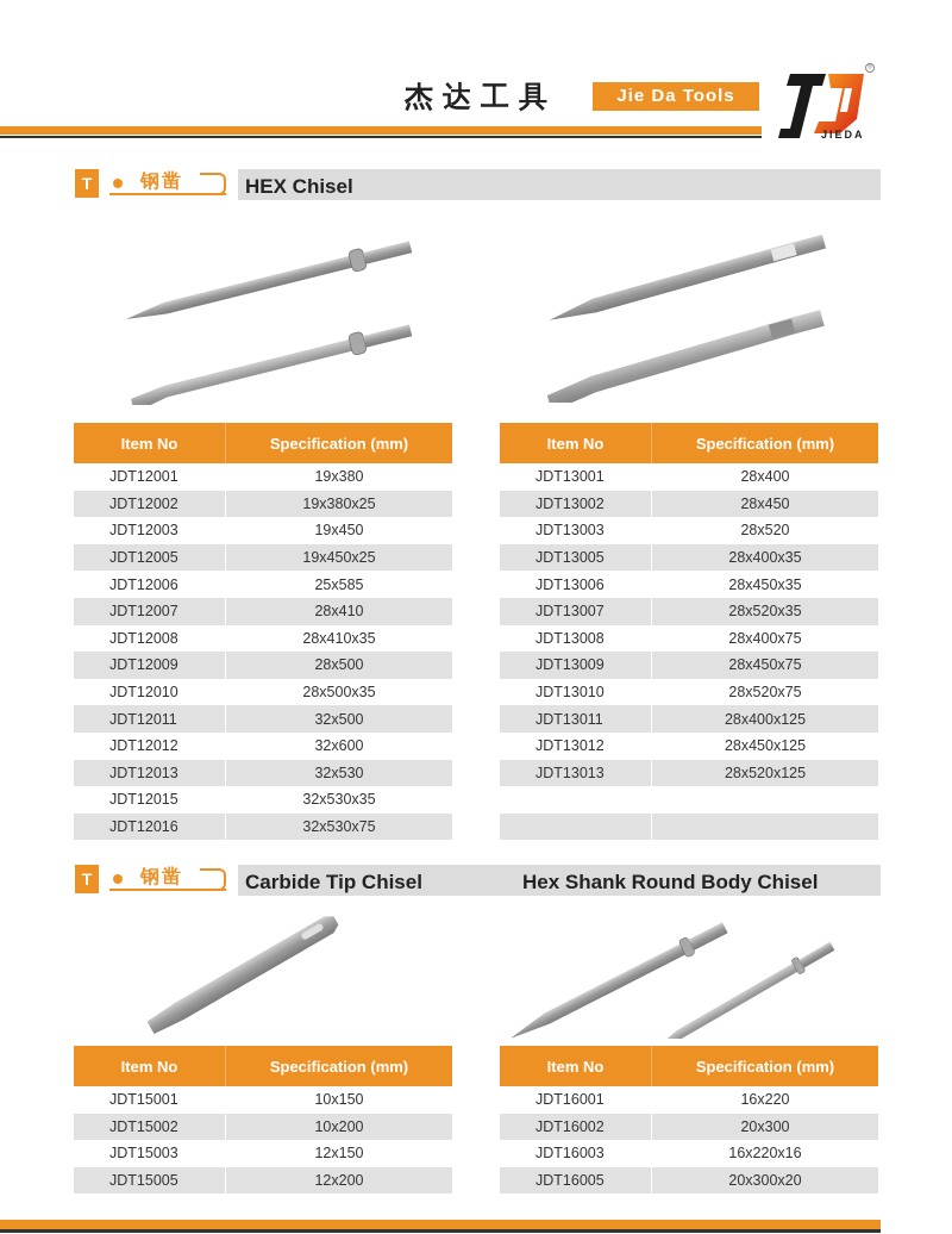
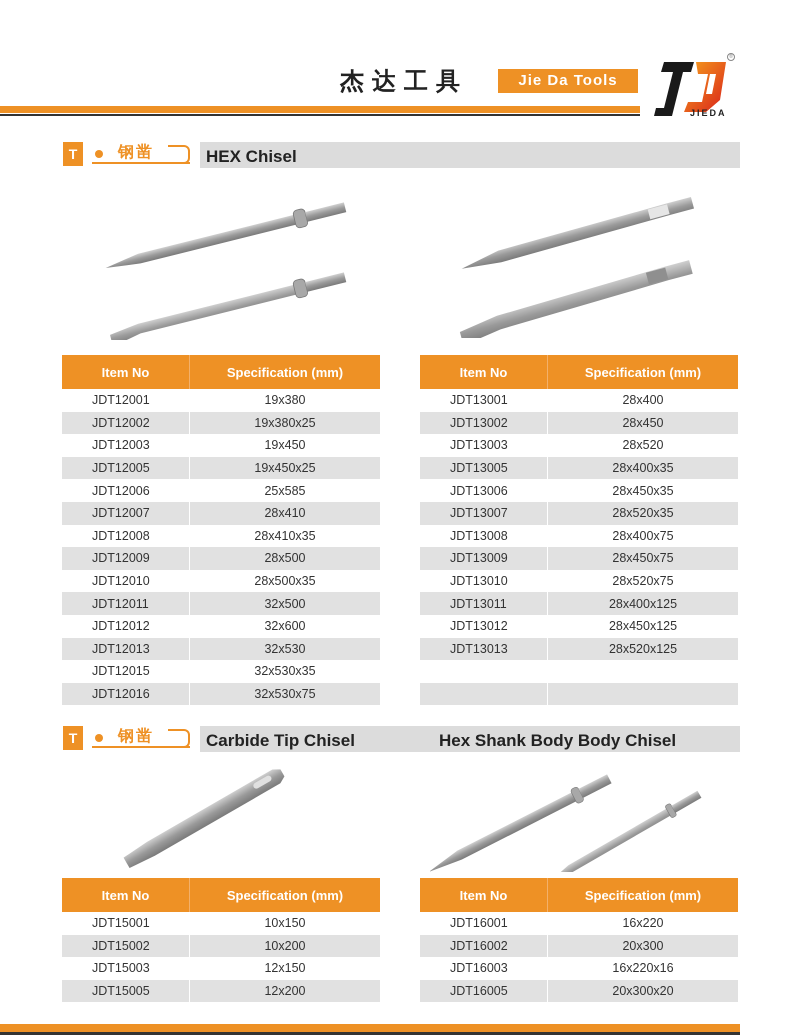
  杰达工具
  Jie Da Tools
  JIEDA
  T
  钢凿
  HEX Chisel
  Item No	Specification (mm)
  JDT12001	19x380
  JDT12002	19x380x25
  JDT12003	19x450
  JDT12005	19x450x25
  JDT12006	25x585
  JDT12007	28x410
  JDT12008	28x410x35
  JDT12009	28x500
  JDT12010	28x500x35
  JDT12011	32x500
  JDT12012	32x600
  JDT12013	32x530
  JDT12015	32x530x35
  JDT12016	32x530x75
  Item No	Specification (mm)
  JDT13001	28x400
  JDT13002	28x450
  JDT13003	28x520
  JDT13005	28x400x35
  JDT13006	28x450x35
  JDT13007	28x520x35
  JDT13008	28x400x75
  JDT13009	28x450x75
  JDT13010	28x520x75
  JDT13011	28x400x125
  JDT13012	28x450x125
  JDT13013	28x520x125
  T
  钢凿
  Carbide Tip Chisel
- Hex Shank Round Body Chisel
+ Hex Shank Body Body Chisel
  Item No	Specification (mm)
  JDT15001	10x150
  JDT15002	10x200
  JDT15003	12x150
  JDT15005	12x200
  Item No	Specification (mm)
  JDT16001	16x220
  JDT16002	20x300
  JDT16003	16x220x16
  JDT16005	20x300x20
